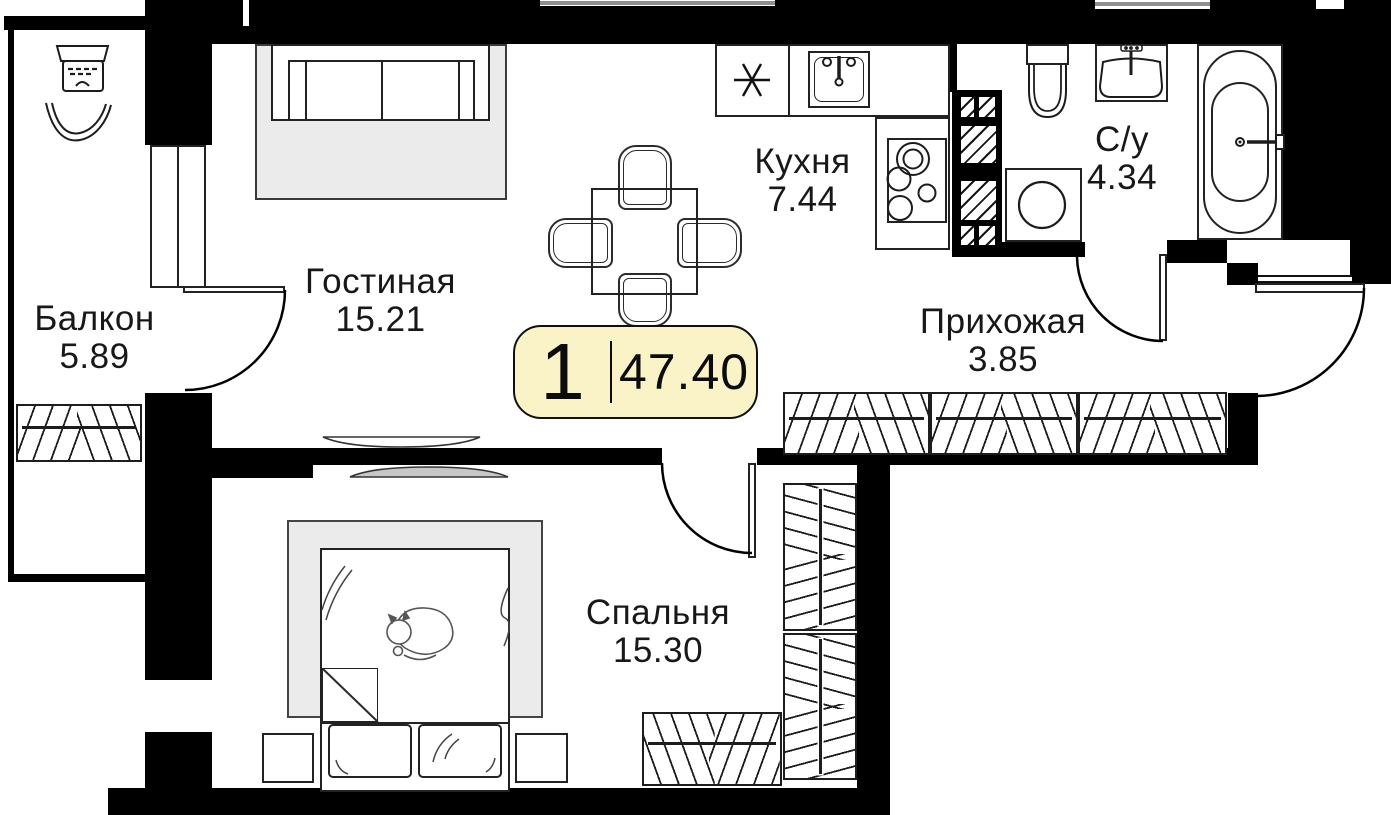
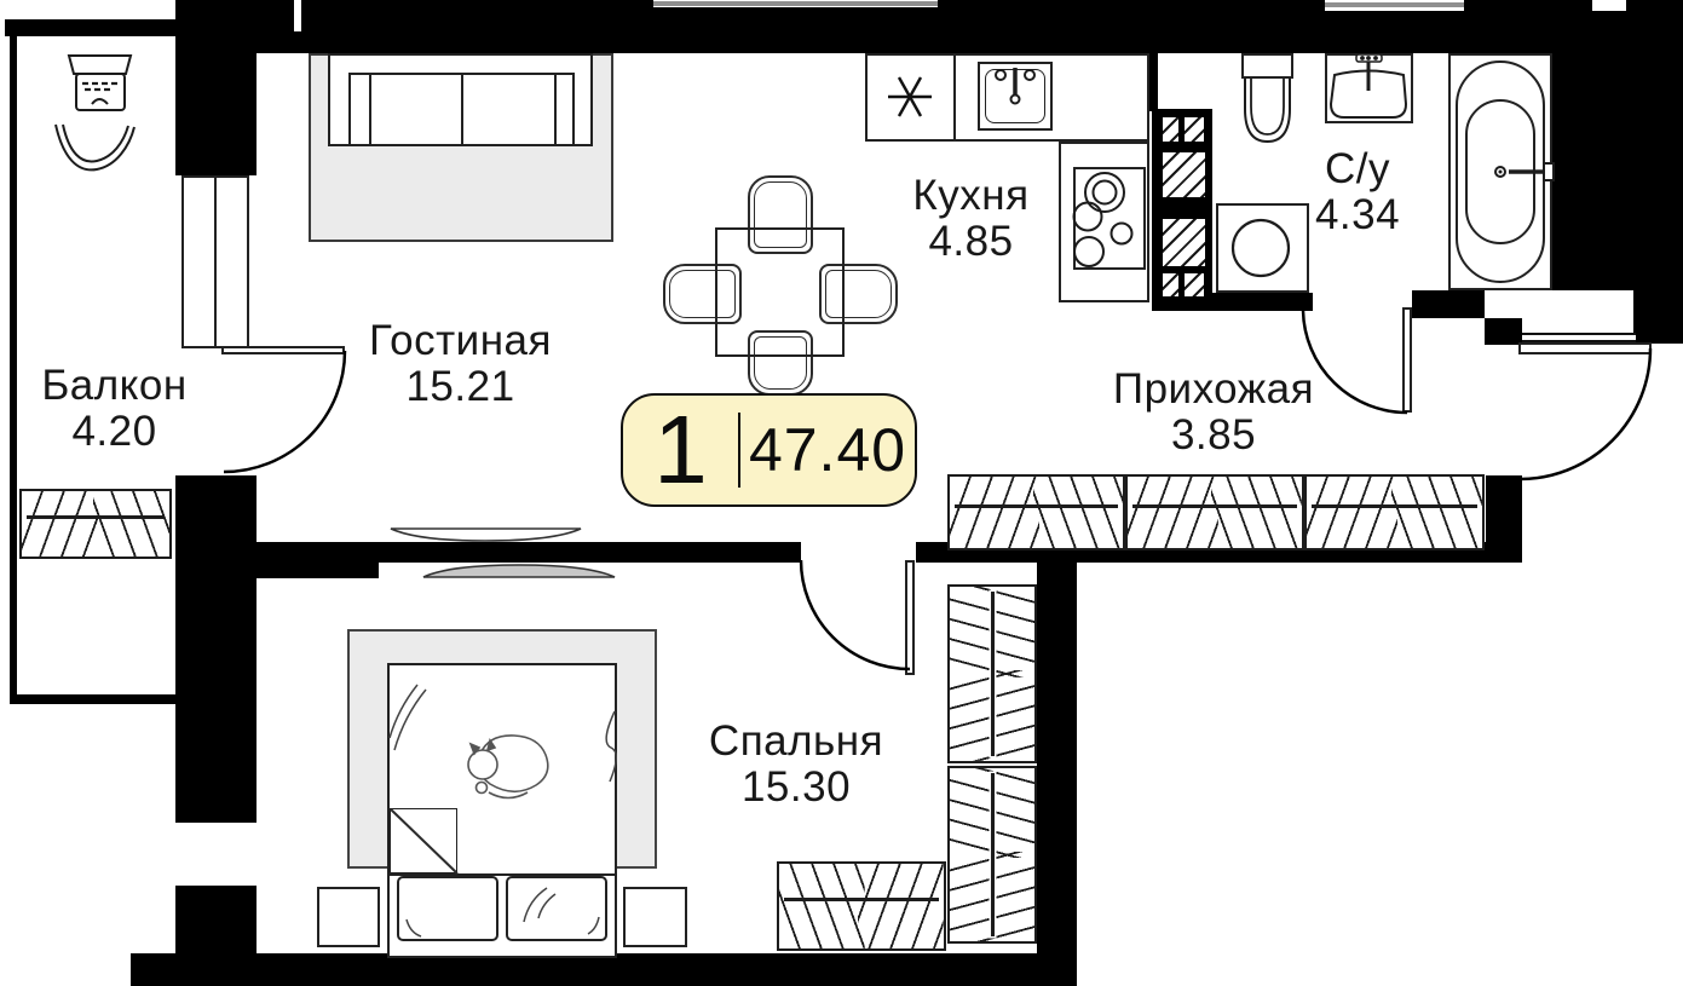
  Балкон
- 5.89
+ 4.20
  Гостиная
  15.21
  Кухня
- 7.44
+ 4.85
  С/у
  4.34
  Прихожая
  3.85
  Спальня
  15.30
  1
  47.40
